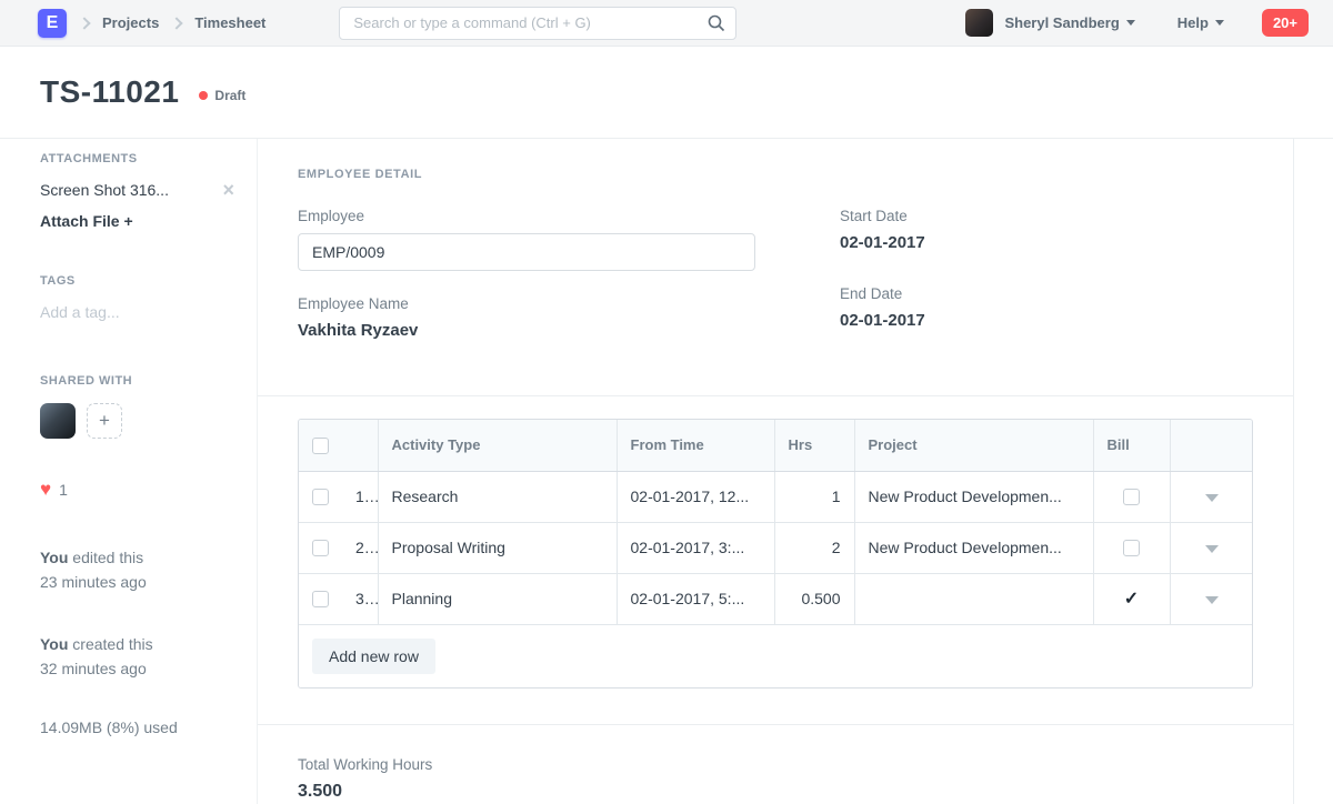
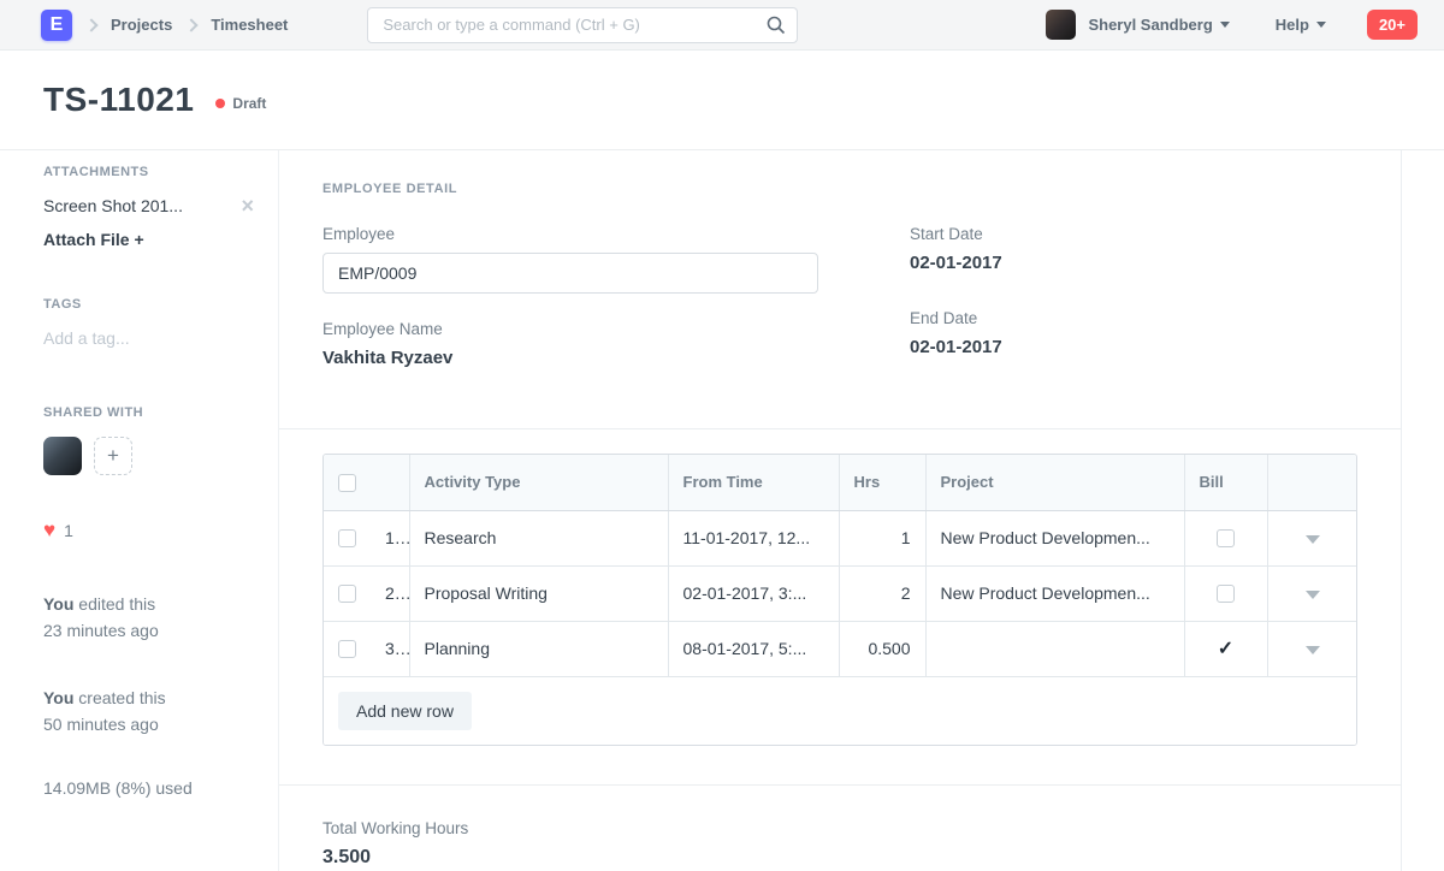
  E
  Projects
  Timesheet
  Search or type a command (Ctrl + G)
  Sheryl Sandberg
  Help
  20+
  TS-11021
  Draft
  ATTACHMENTS
- Screen Shot 316...
+ Screen Shot 201...
  ×
  Attach File +
  TAGS
  Add a tag...
  SHARED WITH
  +
  ♥
  1
  You edited this
  23 minutes ago
  You created this
- 32 minutes ago
+ 50 minutes ago
  14.09MB (8%) used
  EMPLOYEE DETAIL
  Employee
  EMP/0009
  Employee Name
  Vakhita Ryzaev
  Start Date
  02-01-2017
  End Date
  02-01-2017
  		Activity Type	From Time	Hrs	Project	Bill
- 	1	Research	02-01-2017, 12...	1	New Product Developmen...
+ 	1	Research	11-01-2017, 12...	1	New Product Developmen...
  	2	Proposal Writing	02-01-2017, 3:...	2	New Product Developmen...
- 	3	Planning	02-01-2017, 5:...	0.500		✓
+ 	3	Planning	08-01-2017, 5:...	0.500		✓
  Add new row
  Total Working Hours
  3.500
